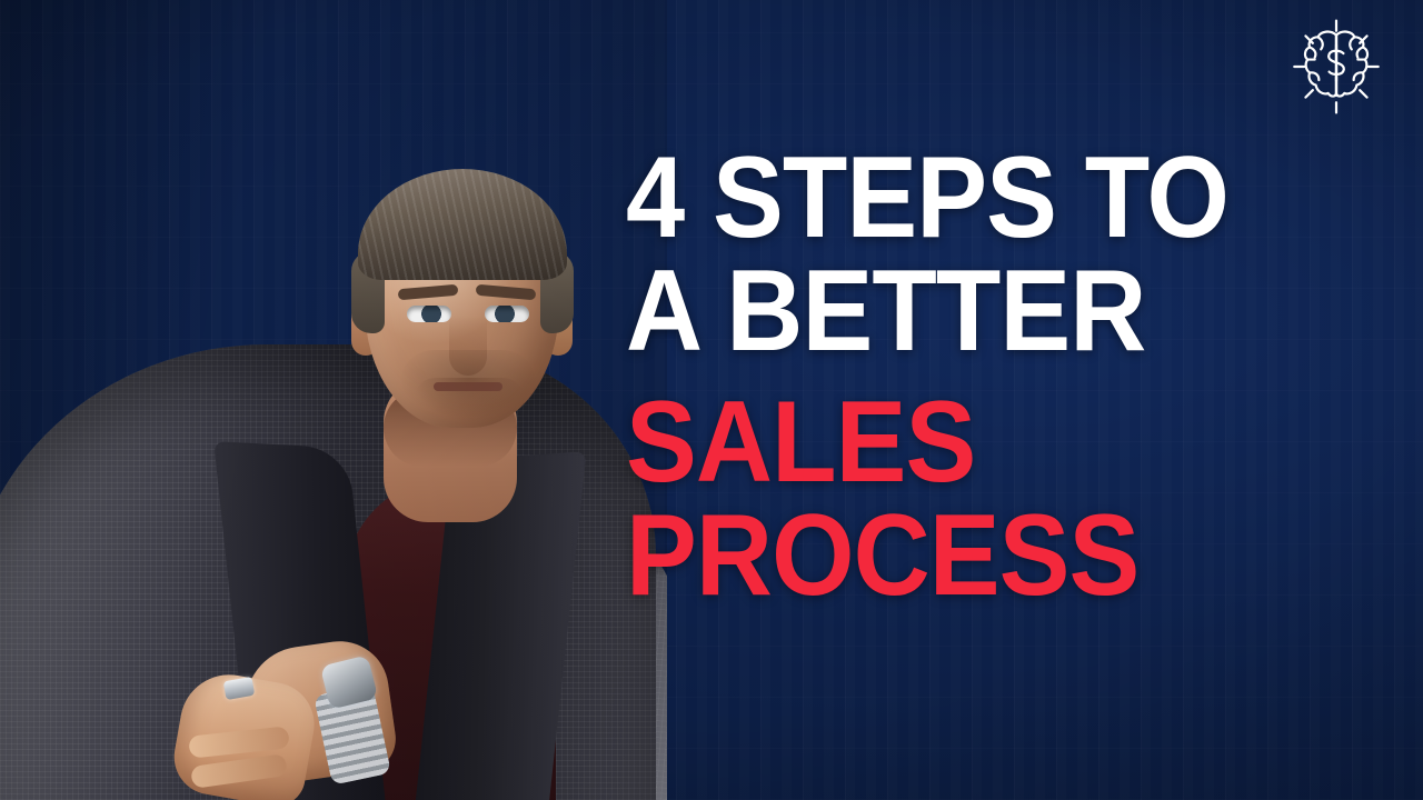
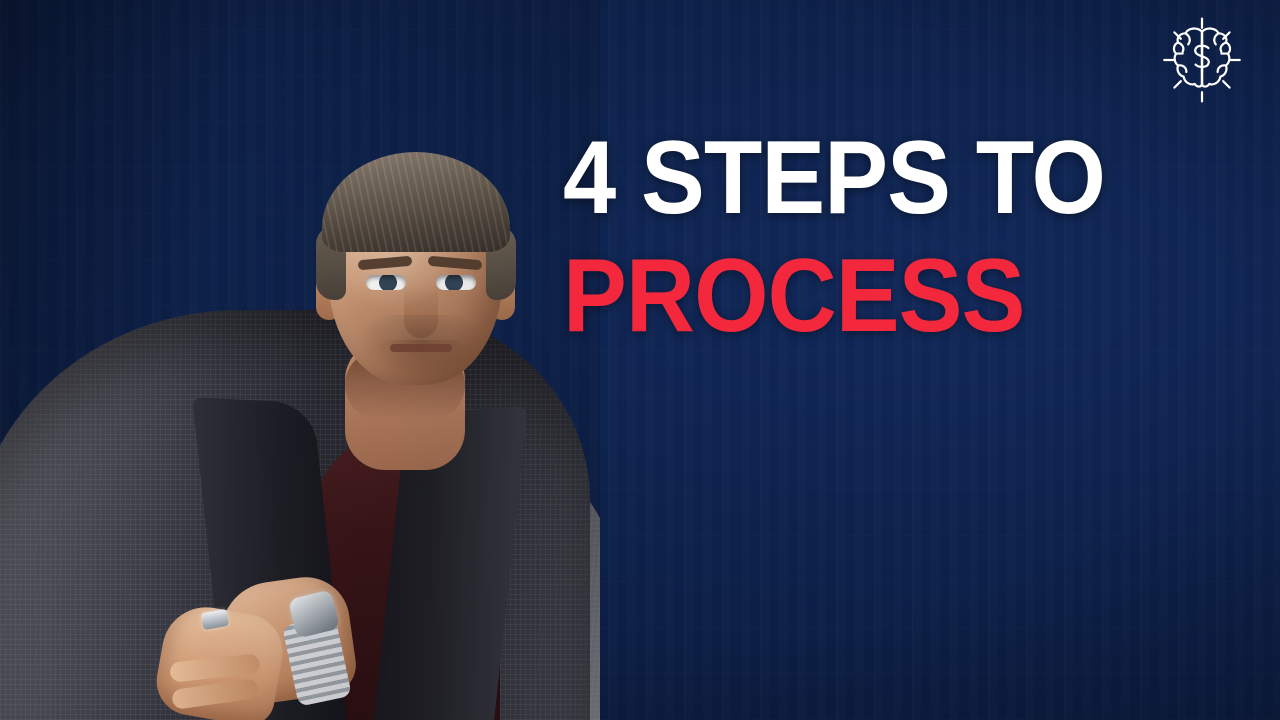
  4 STEPS TO
- A BETTER
- SALES
  PROCESS
